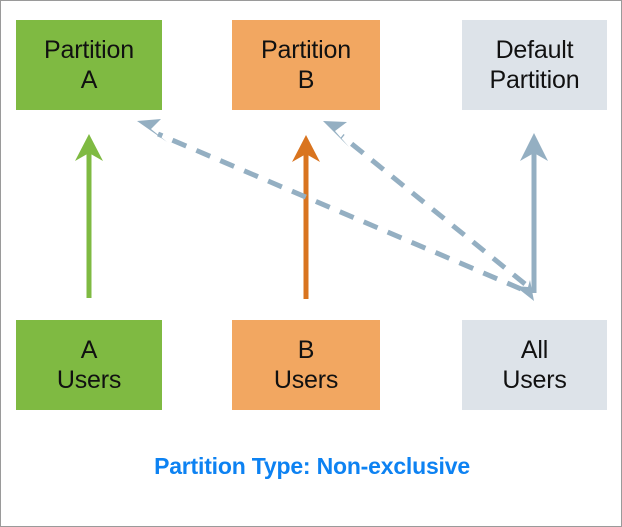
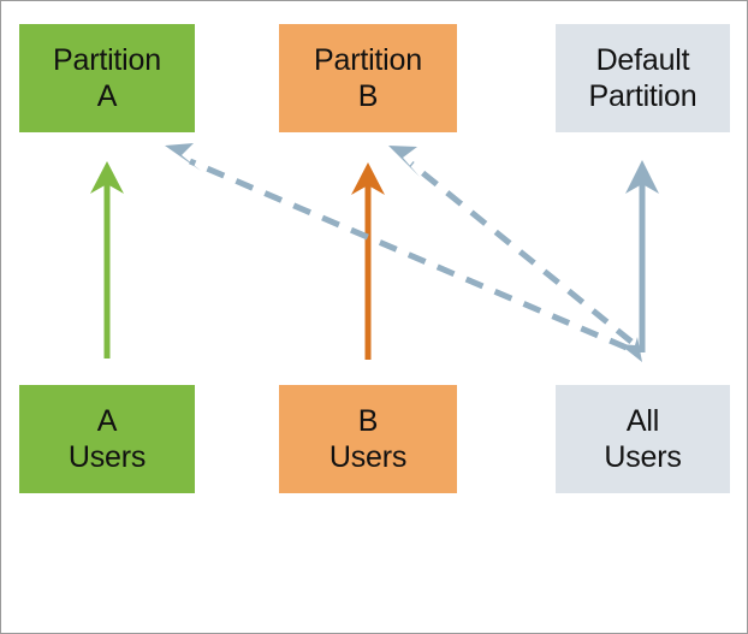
  Partition
  A
  Partition
  B
  Default
  Partition
  A
  Users
  B
  Users
  All
  Users
- Partition Type: Non-exclusive
